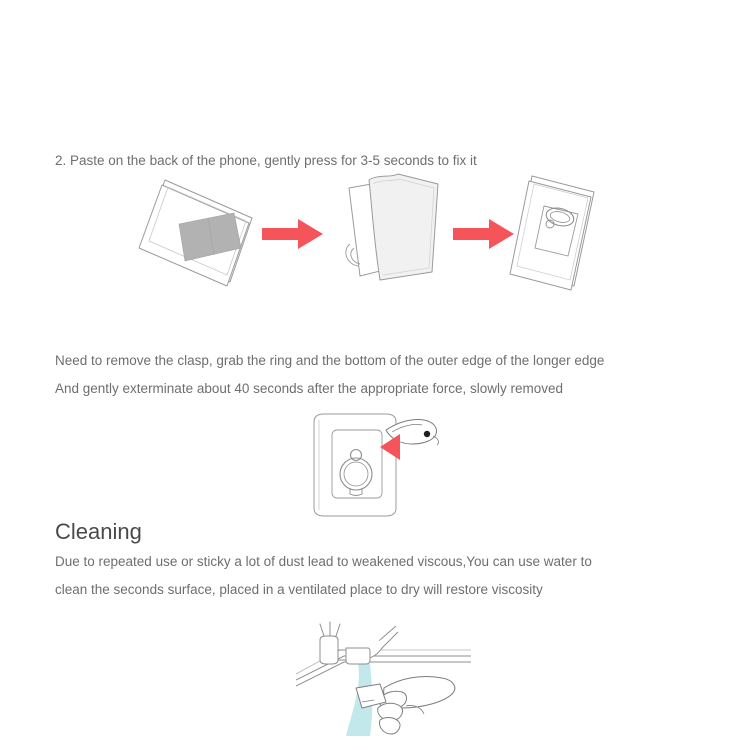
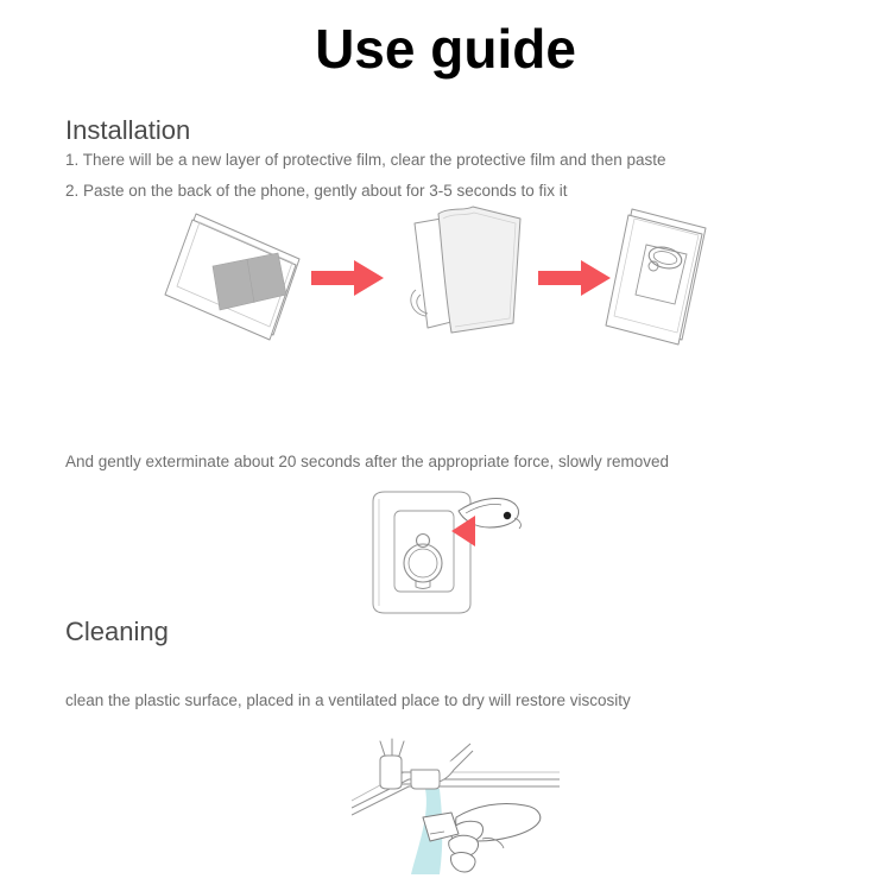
+ Use guide
+ Installation
+ 1. There will be a new layer of protective film, clear the protective film and then paste
- 2. Paste on the back of the phone, gently press for 3-5 seconds to fix it
+ 2. Paste on the back of the phone, gently about for 3-5 seconds to fix it
- Need to remove the clasp, grab the ring and the bottom of the outer edge of the longer edge
- And gently exterminate about 40 seconds after the appropriate force, slowly removed
+ And gently exterminate about 20 seconds after the appropriate force, slowly removed
  Cleaning
- Due to repeated use or sticky a lot of dust lead to weakened viscous,You can use water to
- clean the seconds surface, placed in a ventilated place to dry will restore viscosity
+ clean the plastic surface, placed in a ventilated place to dry will restore viscosity
